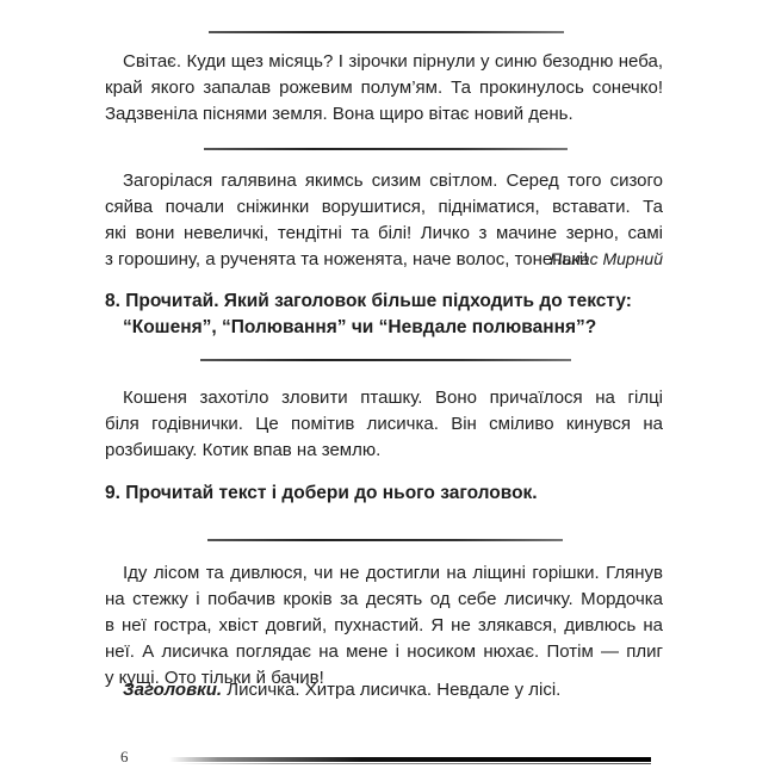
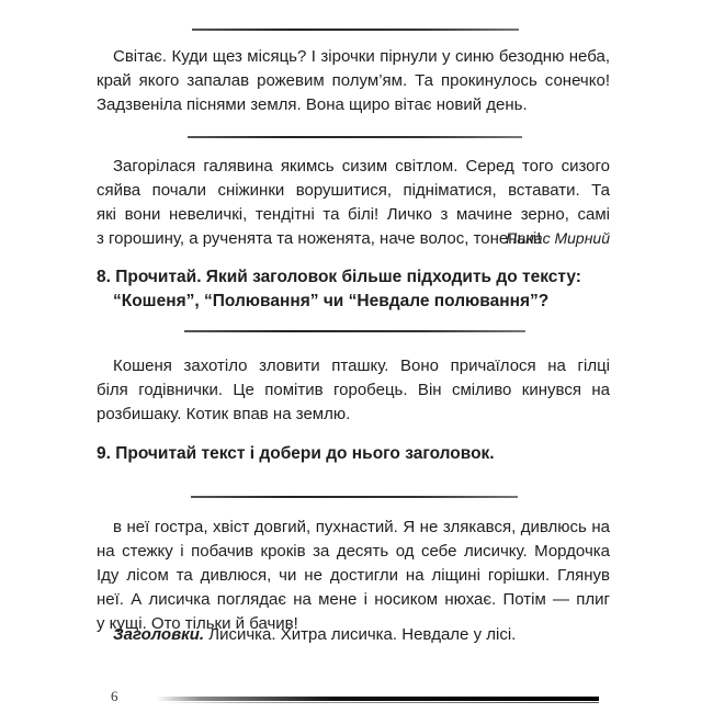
  Світає. Куди щез місяць? І зірочки пірнули у синю безодню неба,
  край якого запалав рожевим полум’ям. Та прокинулось сонечко!
  Задзвеніла піснями земля. Вона щиро вітає новий день.
  Загорілася галявина якимсь сизим світлом. Серед того сизого
  сяйва почали сніжинки ворушитися, підніматися, вставати. Та
  які вони невеличкі, тендітні та білі! Личко з мачине зерно, самі
  з горошину, а рученята та ноженята, наче волос, тоненькі!
  Панас Мирний
  8. Прочитай. Який заголовок більше підходить до тексту:
  “Кошеня”, “Полювання” чи “Невдале полювання”?
  Кошеня захотіло зловити пташку. Воно причаїлося на гілці
- біля годівнички. Це помітив лисичка. Він сміливо кинувся на
+ біля годівнички. Це помітив горобець. Він сміливо кинувся на
  розбишаку. Котик впав на землю.
  9. Прочитай текст і добери до нього заголовок.
- Іду лісом та дивлюся, чи не достигли на ліщині горішки. Глянув
+ в неї гостра, хвіст довгий, пухнастий. Я не злякався, дивлюсь на
  на стежку і побачив кроків за десять од себе лисичку. Мордочка
- в неї гостра, хвіст довгий, пухнастий. Я не злякався, дивлюсь на
+ Іду лісом та дивлюся, чи не достигли на ліщині горішки. Глянув
  неї. А лисичка поглядає на мене і носиком нюхає. Потім — плиг
  у кущі. Ото тільки й бачив!
  Заголовки. Лисичка. Хитра лисичка. Невдале у лісі.
  6
